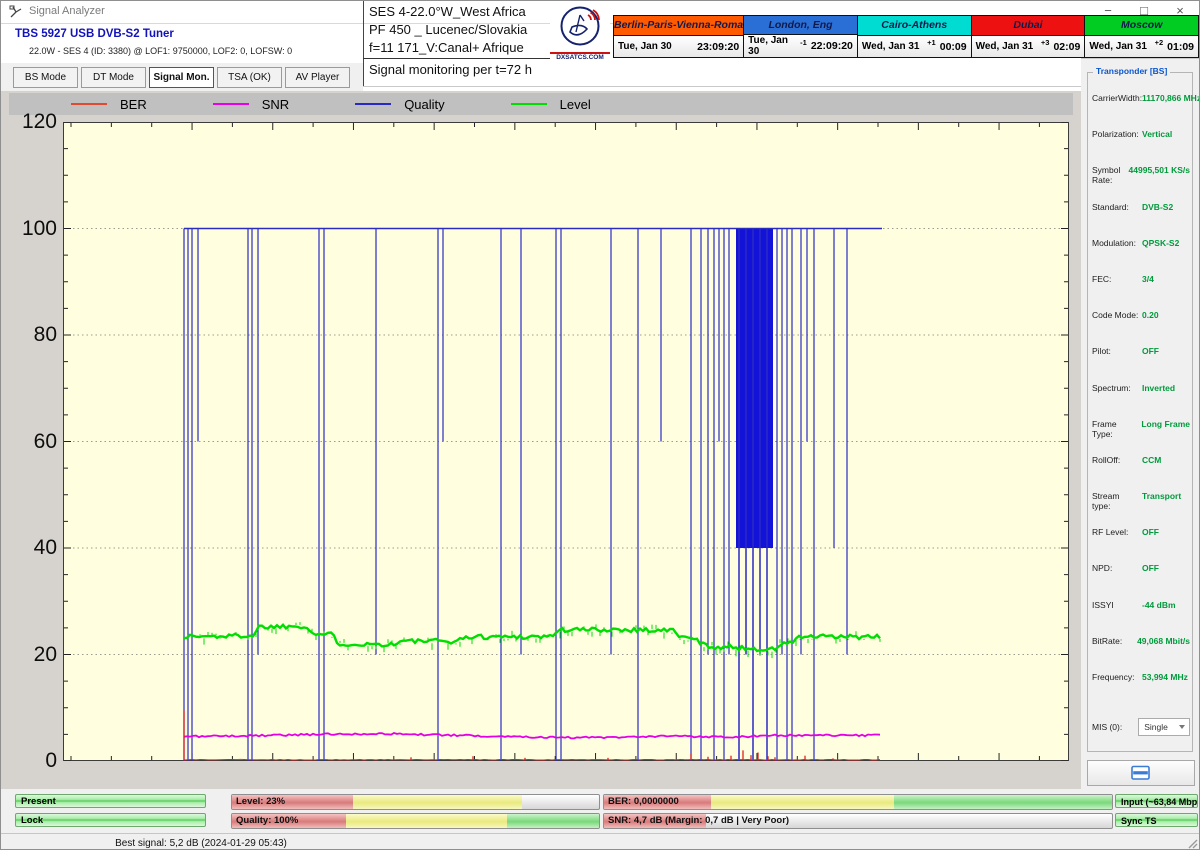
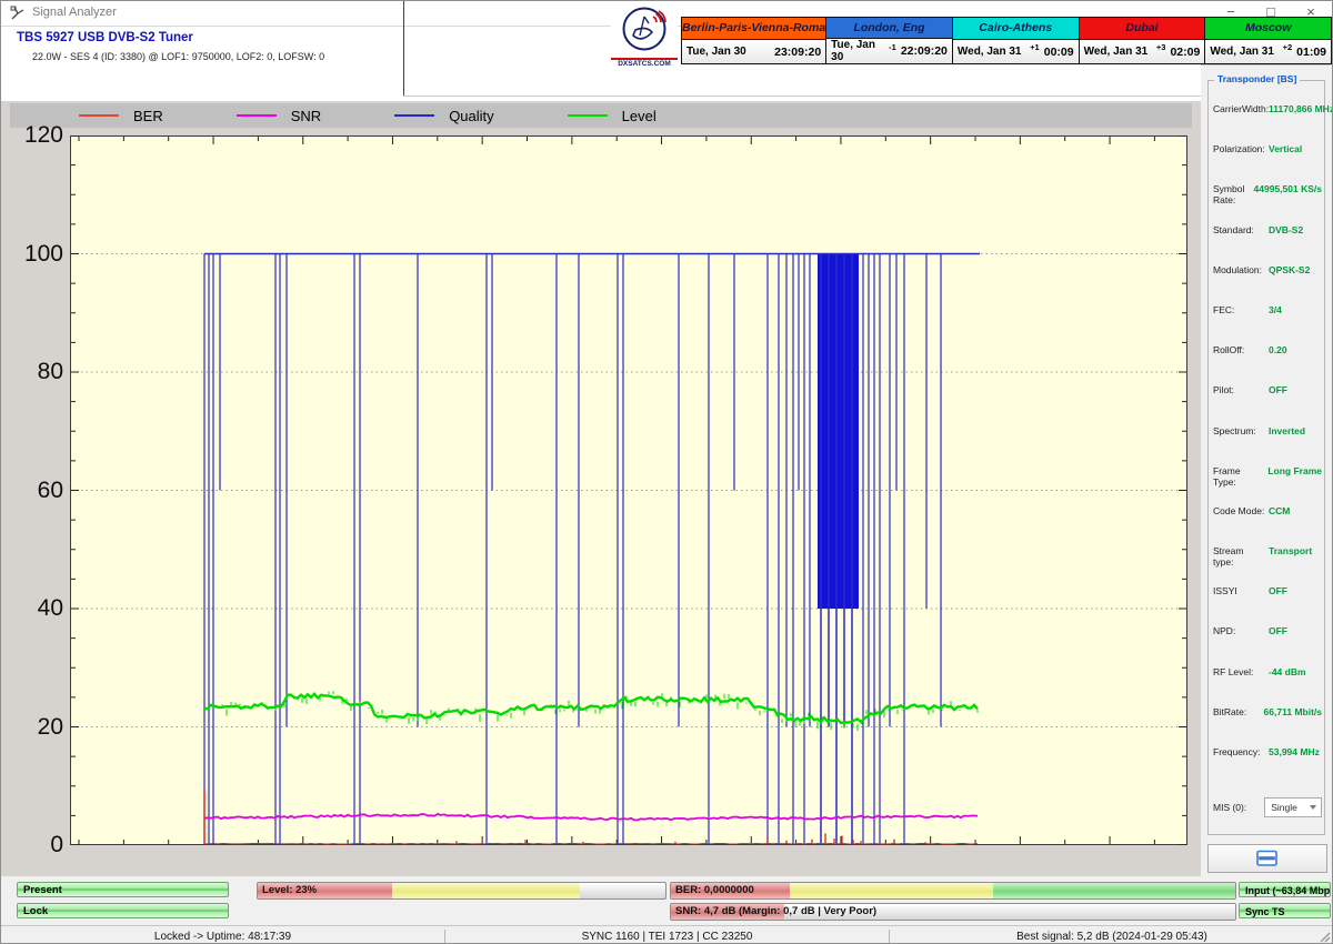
  Signal Analyzer
  −
  □
  ×
  TBS 5927 USB DVB-S2 Tuner
  22.0W - SES 4 (ID: 3380) @ LOF1: 9750000, LOF2: 0, LOFSW: 0
- SES 4-22.0°W_West Africa
- PF 450 _ Lucenec/Slovakia
- f=11 171_V:Canal+ Afrique
- Signal monitoring per t=72 h
  Berlin-Paris-Vienna-Roma
  Tue, Jan 30
  23:09:20
  London, Eng
  Tue, Jan 30
  -1
  22:09:20
  Cairo-Athens
  Wed, Jan 31
  +1
  00:09
  Dubai
  Wed, Jan 31
  +3
  02:09
  Moscow
  Wed, Jan 31
  +2
  01:09
- BS Mode
- DT Mode
- Signal Mon.
- TSA (OK)
- AV Player
  BER
  SNR
  Quality
  Level
  120
  100
  80
  60
  40
  20
  0
  Transponder [BS]
  CarrierWidth:
  11170,866 MHz
  Polarization:
  Vertical
  Symbol Rate:
  44995,501 KS/s
  Standard:
  DVB-S2
  Modulation:
  QPSK-S2
  FEC:
  3/4
- Code Mode:
+ RollOff:
  0.20
  Pilot:
  OFF
  Spectrum:
  Inverted
  Frame Type:
  Long Frame
- RollOff:
+ Code Mode:
  CCM
  Stream type:
  Transport
- RF Level:
+ ISSYI
  OFF
  NPD:
  OFF
- ISSYI
+ RF Level:
  -44 dBm
  BitRate:
- 49,068 Mbit/s
+ 66,711 Mbit/s
  Frequency:
  53,994 MHz
  MIS (0):
  Single
  Present
  Level: 23%
  BER: 0,0000000
  Input (~63,84 Mbp
  Lock
- Quality: 100%
  SNR: 4,7 dB (Margin: 0,7 dB | Very Poor)
  Sync TS
+ Locked -> Uptime: 48:17:39
+ SYNC 1160 | TEI 1723 | CC 23250
  Best signal: 5,2 dB (2024-01-29 05:43)
